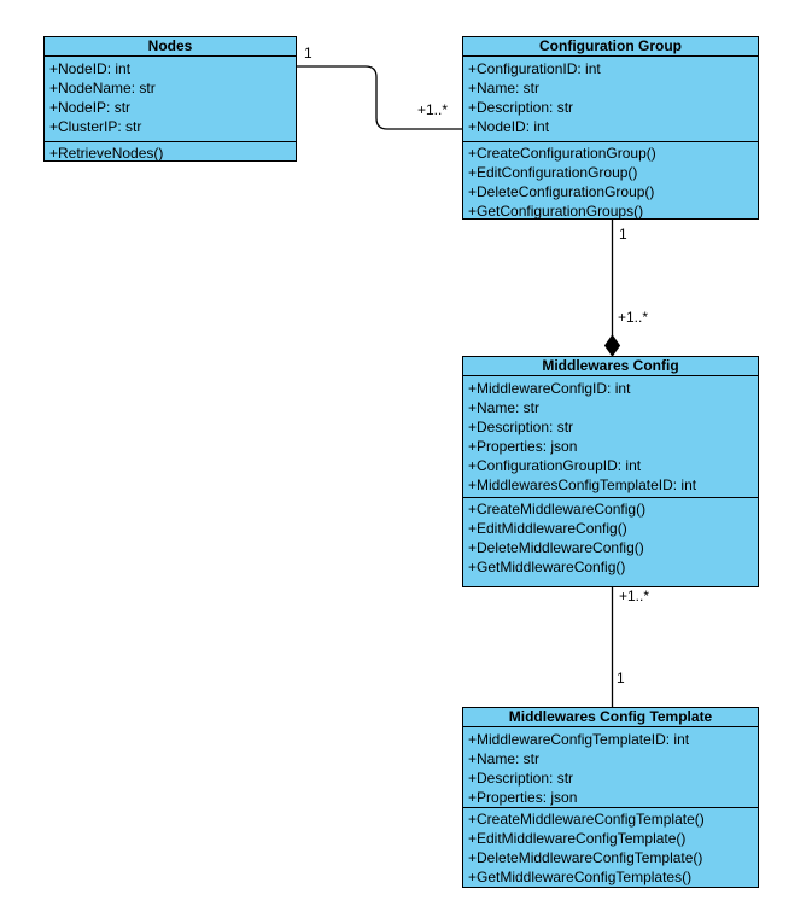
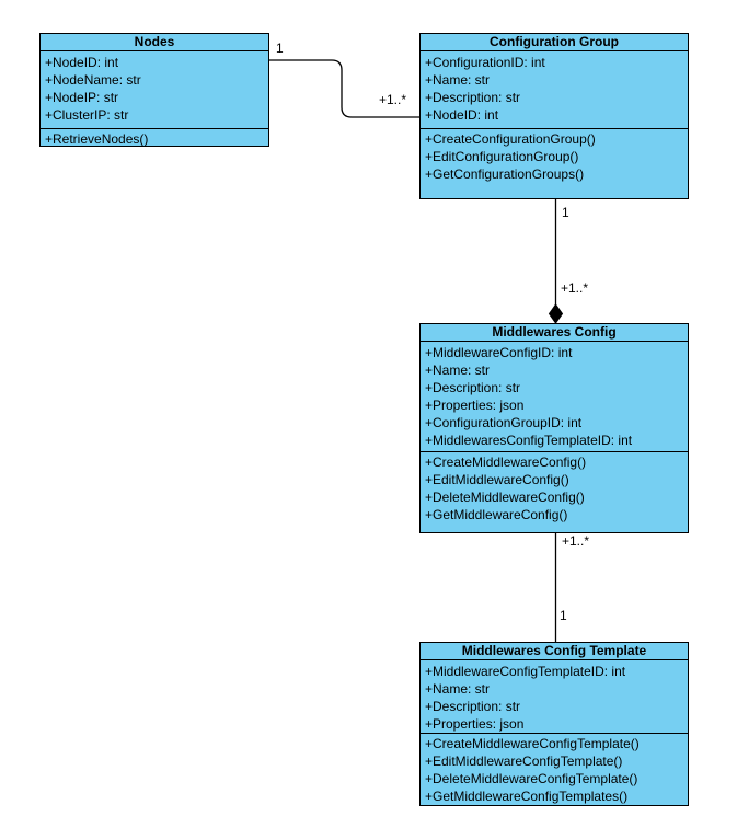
  1
  +1..*
  1
  +1..*
  +1..*
  1
  Nodes
  +NodeID: int
  +NodeName: str
  +NodeIP: str
  +ClusterIP: str
  +RetrieveNodes()
  Configuration Group
  +ConfigurationID: int
  +Name: str
  +Description: str
  +NodeID: int
  +CreateConfigurationGroup()
  +EditConfigurationGroup()
- +DeleteConfigurationGroup()
  +GetConfigurationGroups()
  Middlewares Config
  +MiddlewareConfigID: int
  +Name: str
  +Description: str
  +Properties: json
  +ConfigurationGroupID: int
  +MiddlewaresConfigTemplateID: int
  +CreateMiddlewareConfig()
  +EditMiddlewareConfig()
  +DeleteMiddlewareConfig()
  +GetMiddlewareConfig()
  Middlewares Config Template
  +MiddlewareConfigTemplateID: int
  +Name: str
  +Description: str
  +Properties: json
  +CreateMiddlewareConfigTemplate()
  +EditMiddlewareConfigTemplate()
  +DeleteMiddlewareConfigTemplate()
  +GetMiddlewareConfigTemplates()
